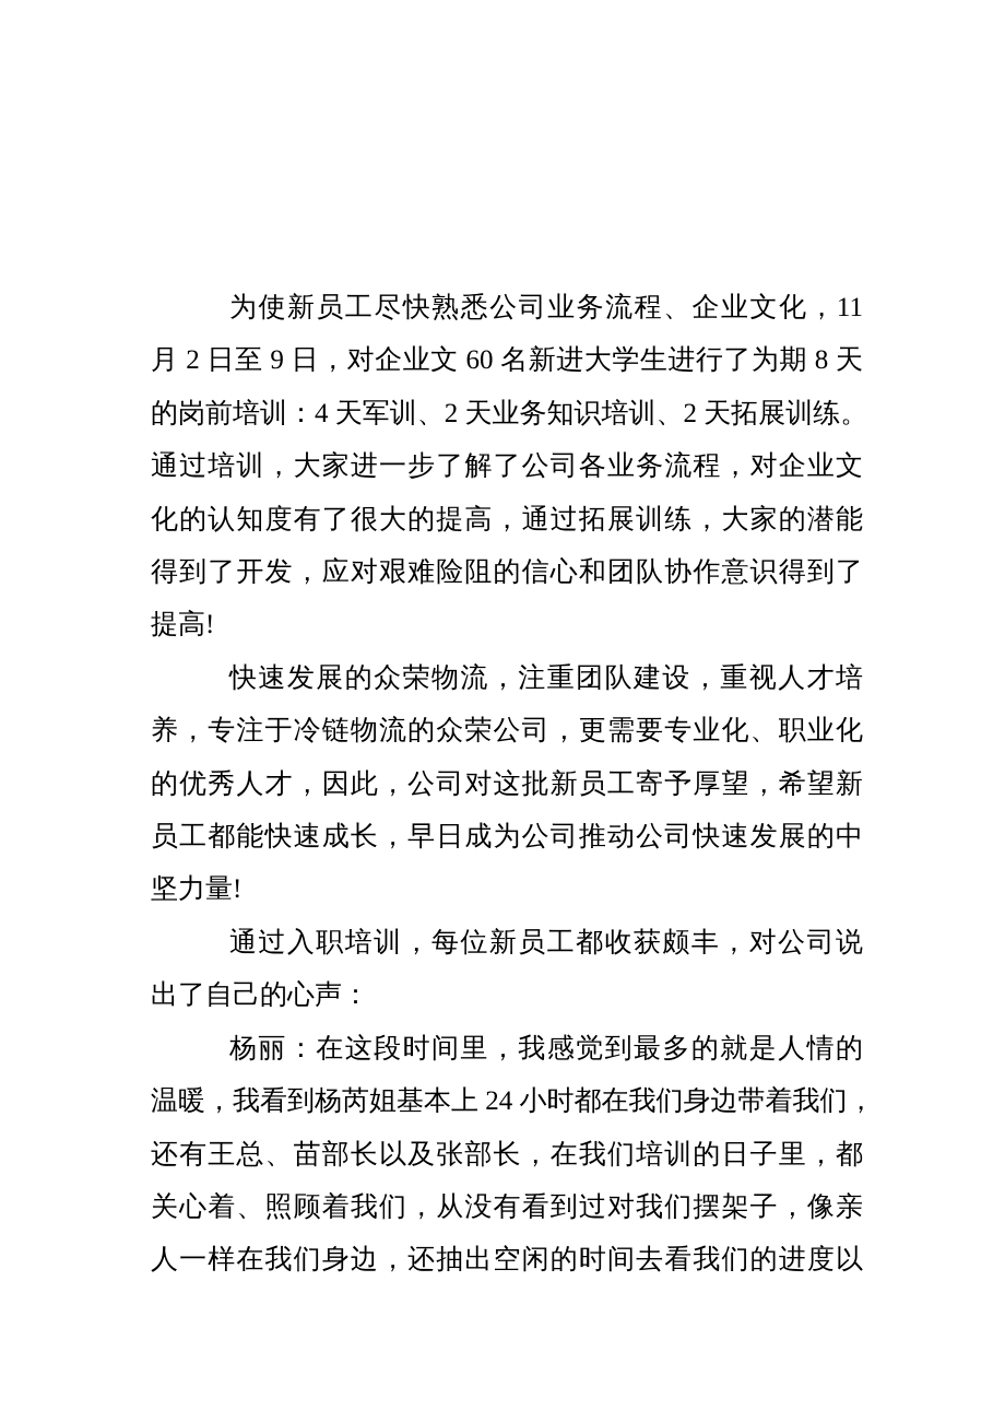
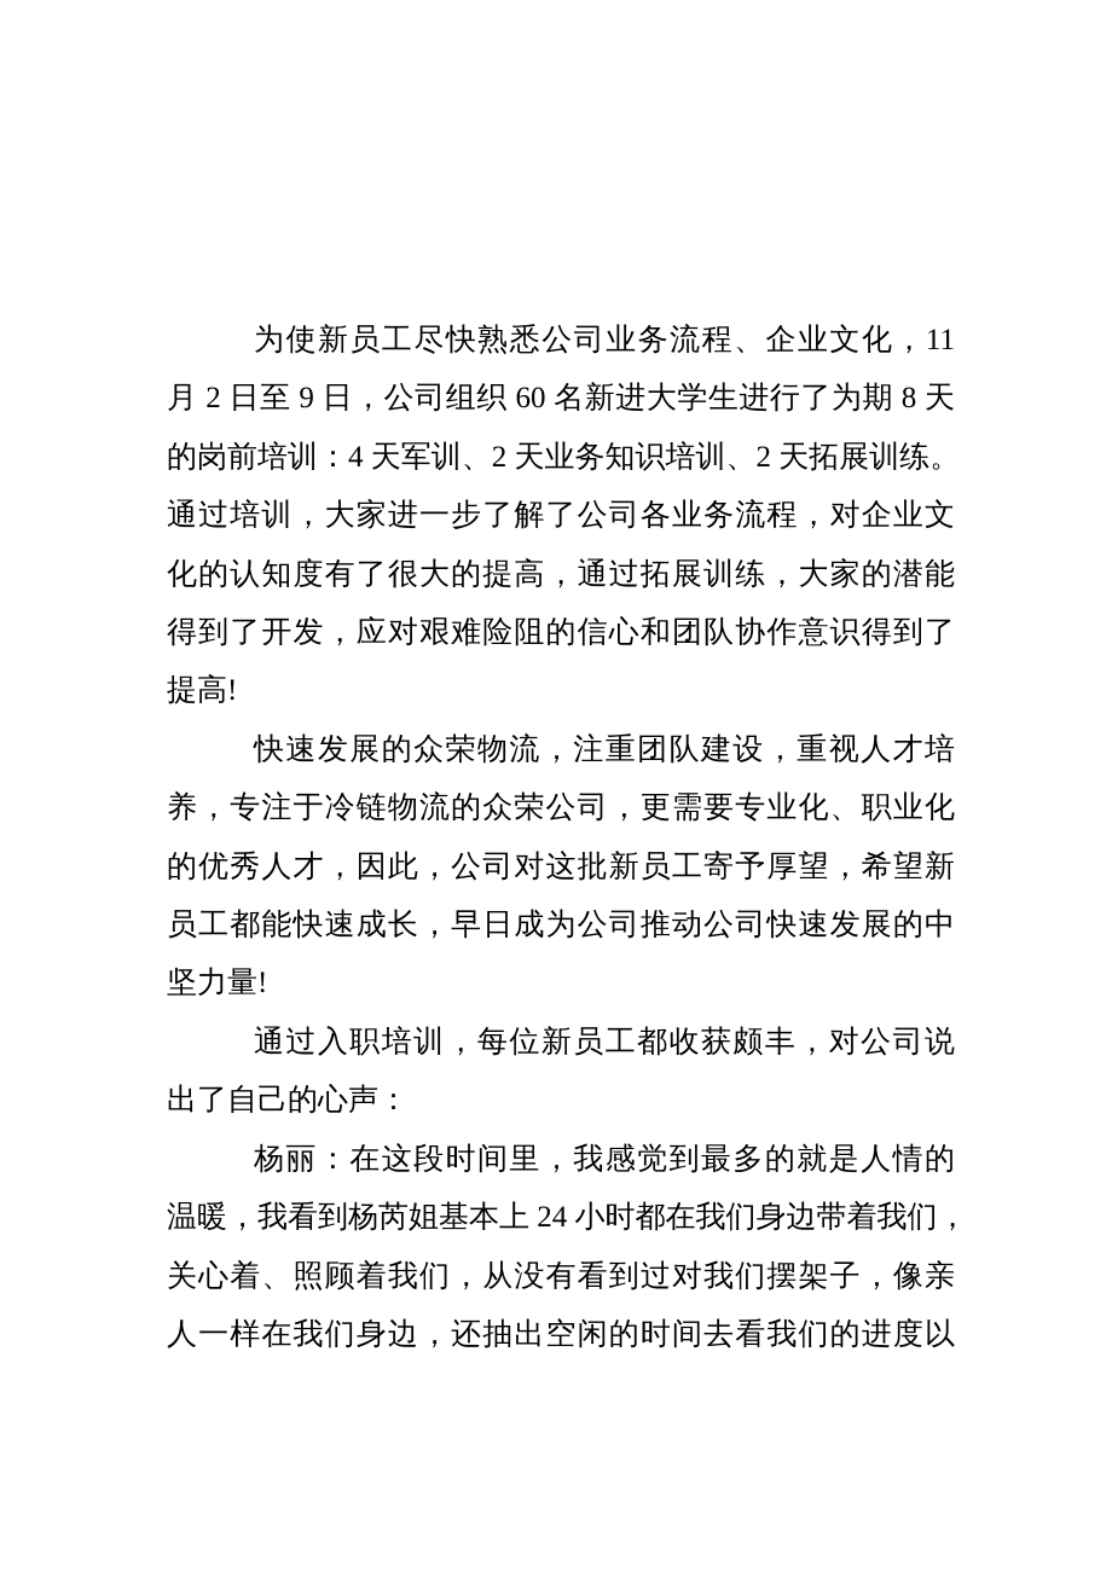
  为使新员工尽快熟悉公司业务流程、企业文化，11
- 月 2 日至 9 日，对企业文 60 名新进大学生进行了为期 8 天
+ 月 2 日至 9 日，公司组织 60 名新进大学生进行了为期 8 天
  的岗前培训：4 天军训、2 天业务知识培训、2 天拓展训练。
  通过培训，大家进一步了解了公司各业务流程，对企业文
  化的认知度有了很大的提高，通过拓展训练，大家的潜能
  得到了开发，应对艰难险阻的信心和团队协作意识得到了
  提高!
  快速发展的众荣物流，注重团队建设，重视人才培
  养，专注于冷链物流的众荣公司，更需要专业化、职业化
  的优秀人才，因此，公司对这批新员工寄予厚望，希望新
  员工都能快速成长，早日成为公司推动公司快速发展的中
  坚力量!
  通过入职培训，每位新员工都收获颇丰，对公司说
  出了自己的心声：
  杨丽：在这段时间里，我感觉到最多的就是人情的
  温暖，我看到杨芮姐基本上 24 小时都在我们身边带着我们，
- 还有王总、苗部长以及张部长，在我们培训的日子里，都
  关心着、照顾着我们，从没有看到过对我们摆架子，像亲
  人一样在我们身边，还抽出空闲的时间去看我们的进度以
